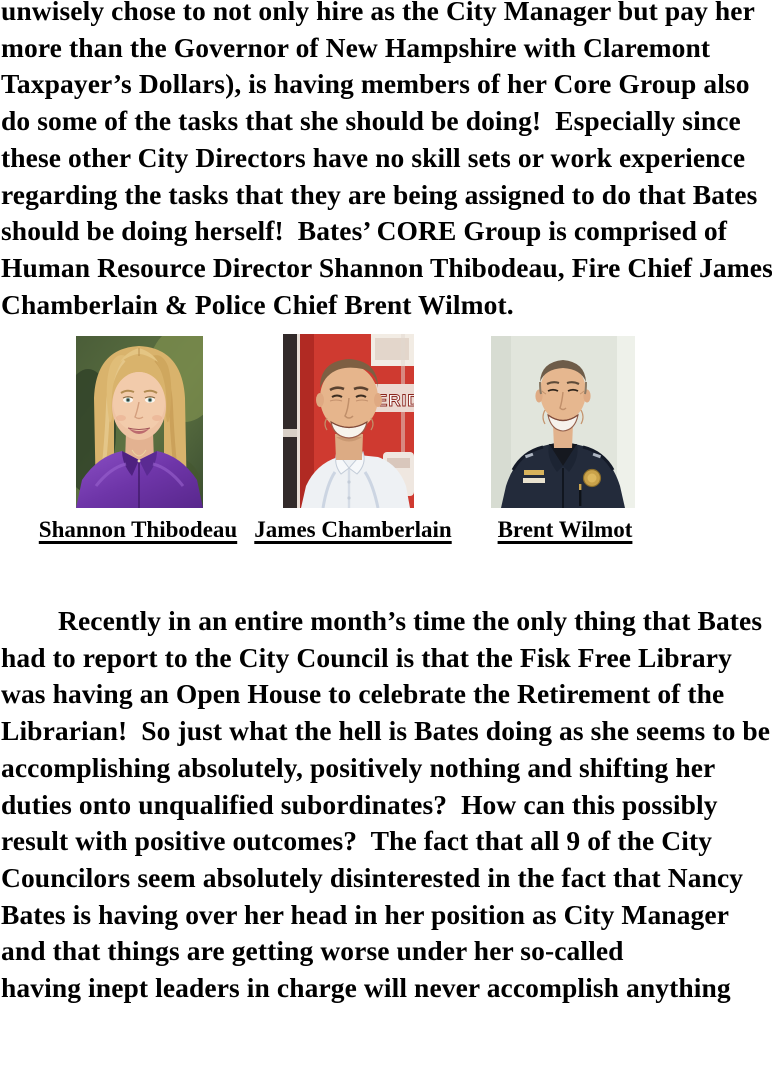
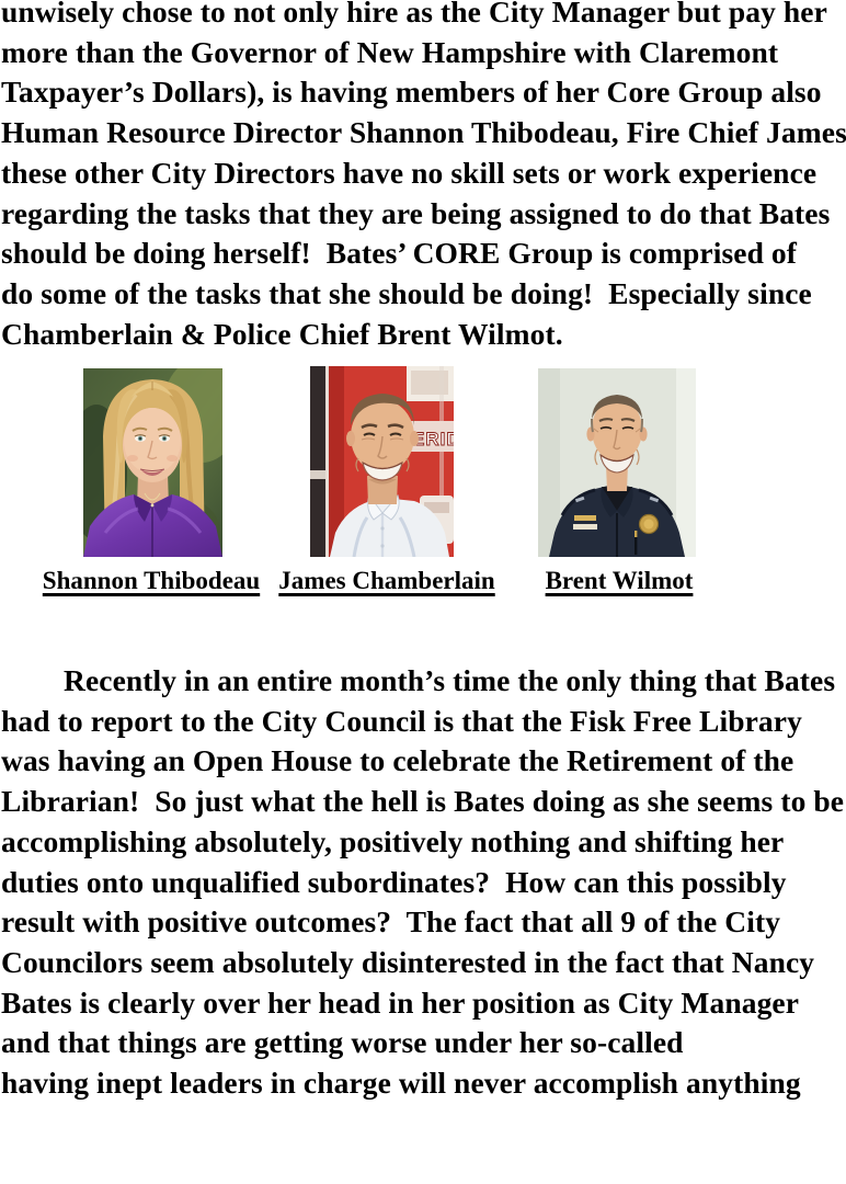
  unwisely chose to not only hire as the City Manager but pay her
  more than the Governor of New Hampshire with Claremont
  Taxpayer’s Dollars), is having members of her Core Group also
- do some of the tasks that she should be doing! Especially since
+ Human Resource Director Shannon Thibodeau, Fire Chief James
  these other City Directors have no skill sets or work experience
  regarding the tasks that they are being assigned to do that Bates
  should be doing herself! Bates’ CORE Group is comprised of
- Human Resource Director Shannon Thibodeau, Fire Chief James
+ do some of the tasks that she should be doing! Especially since
  Chamberlain & Police Chief Brent Wilmot.
  ERID
  Shannon Thibodeau
  James Chamberlain
  Brent Wilmot
  Recently in an entire month’s time the only thing that Bates
  had to report to the City Council is that the Fisk Free Library
  was having an Open House to celebrate the Retirement of the
  Librarian! So just what the hell is Bates doing as she seems to be
  accomplishing absolutely, positively nothing and shifting her
  duties onto unqualified subordinates? How can this possibly
  result with positive outcomes? The fact that all 9 of the City
  Councilors seem absolutely disinterested in the fact that Nancy
- Bates is having over her head in her position as City Manager
+ Bates is clearly over her head in her position as City Manager
  and that things are getting worse under her so-called
  having inept leaders in charge will never accomplish anything
